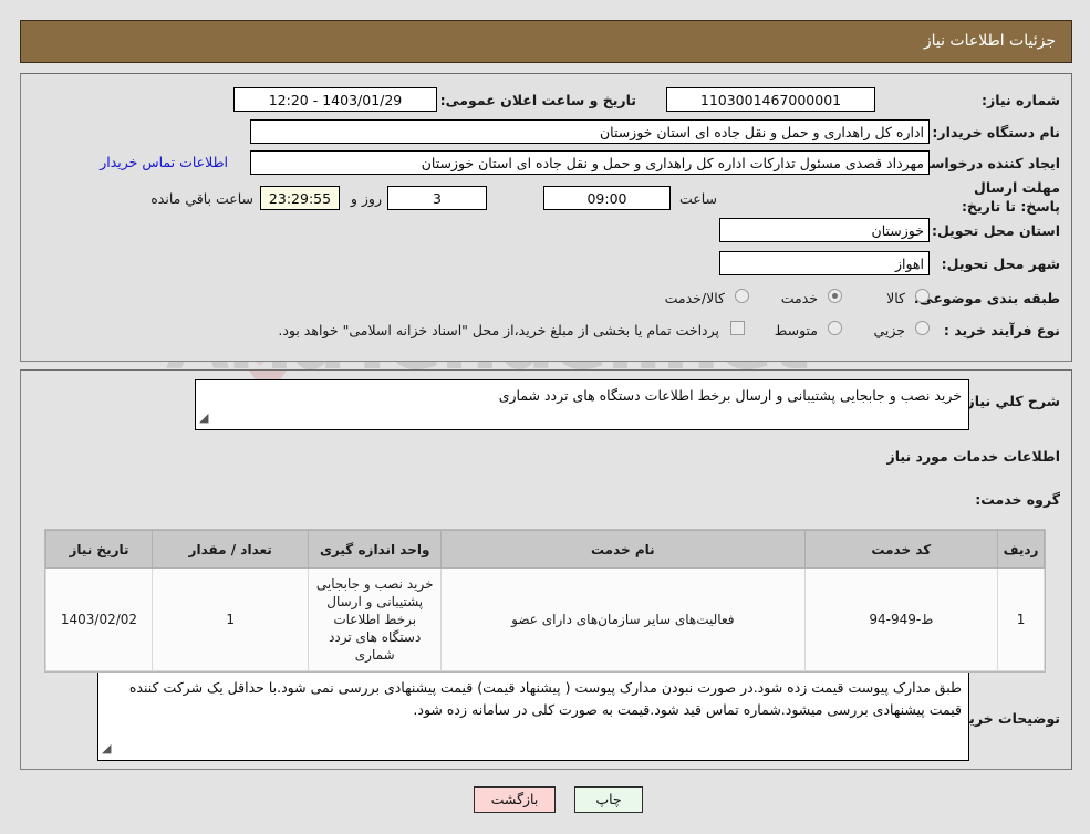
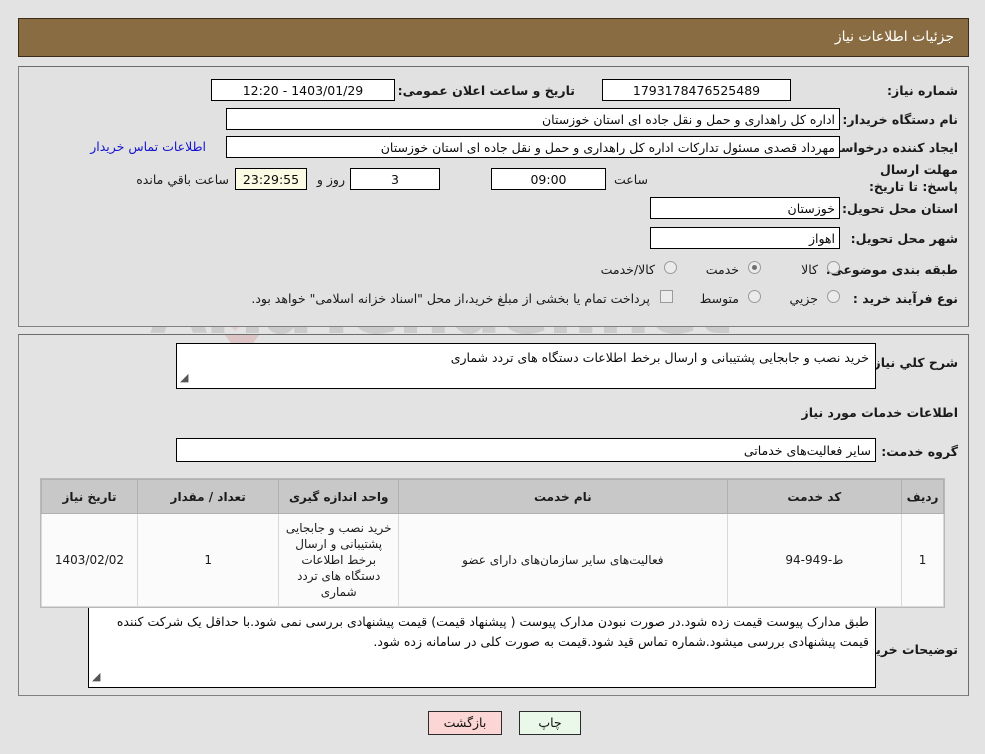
  جزئیات اطلاعات نیاز
  شماره نیاز:
- 1103001467000001
+ 1793178476525489
  تاریخ و ساعت اعلان عمومی:
  1403/01/29 - 12:20
  نام دستگاه خریدار:
  اداره کل راهداری و حمل و نقل جاده ای استان خوزستان
  ایجاد کننده درخواس
  مهرداد قصدی مسئول تدارکات اداره کل راهداری و حمل و نقل جاده ای استان خوزستان
  اطلاعات تماس خریدار
  مهلت ارسال پاسخ: تا تاریخ:
  ساعت
  09:00
  3
  روز و
  23:29:55
  ساعت باقي مانده
  استان محل تحویل:
  خوزستان
  شهر محل تحویل:
  اهواز
  طبقه بندی موضوع
  کالا
  خدمت
  کالا/خدمت
  نوع فرآیند خرید :
  جزیي
  متوسط
  پرداخت تمام یا بخشی از مبلغ خرید،از محل "اسناد خزانه اسلامی" خواهد بود.
  شرح کلي نياز
  خرید نصب و جابجایی پشتیبانی و ارسال برخط اطلاعات دستگاه های تردد شماری
  ◢
  اطلاعات خدمات مورد نیاز
  گروه خدمت:
+ سایر فعالیت‌های خدماتی
  توضیحات خری
  طبق مدارک پیوست قیمت زده شود.در صورت نبودن مدارک پیوست ( پیشنهاد قیمت) قیمت پیشنهادی بررسی نمی شود.با حداقل یک شرکت کننده قیمت پیشنهادی بررسی میشود.شماره تماس قید شود.قیمت به صورت کلی در سامانه زده شود.
  ◢
  ردیف	کد خدمت	نام خدمت	واحد اندازه گیری	تعداد / مقدار	تاریخ نیاز
  1	ط-949-94	فعالیت‌های سایر سازمان‌های دارای عضو	خرید نصب و جابجایی پشتیبانی و ارسال برخط اطلاعات دستگاه های تردد شماری	1	1403/02/02
  چاپ
  بازگشت
